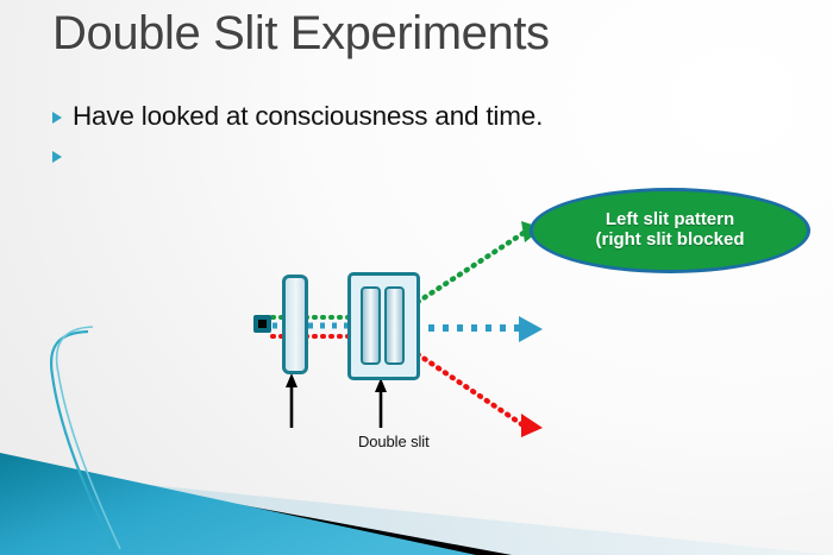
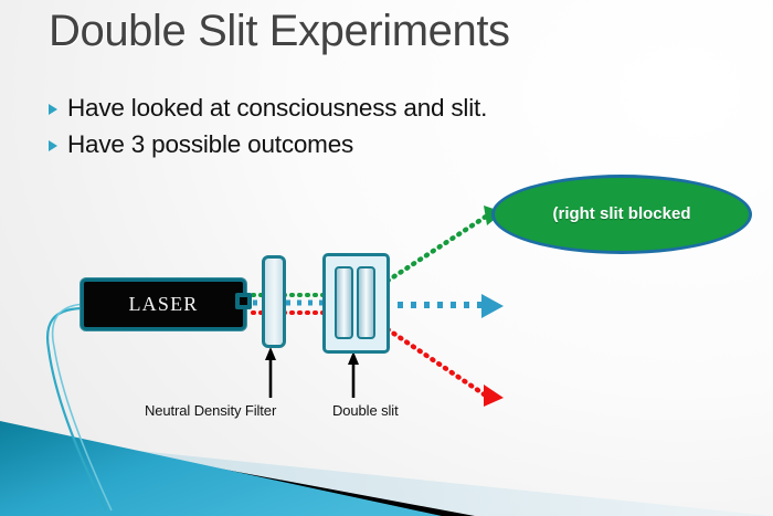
  Double Slit Experiments
- Have looked at consciousness and time.
+ Have looked at consciousness and slit.
+ Have 3 possible outcomes
+ LASER
+ Neutral Density Filter
  Double slit
- Left slit pattern
  (right slit blocked
